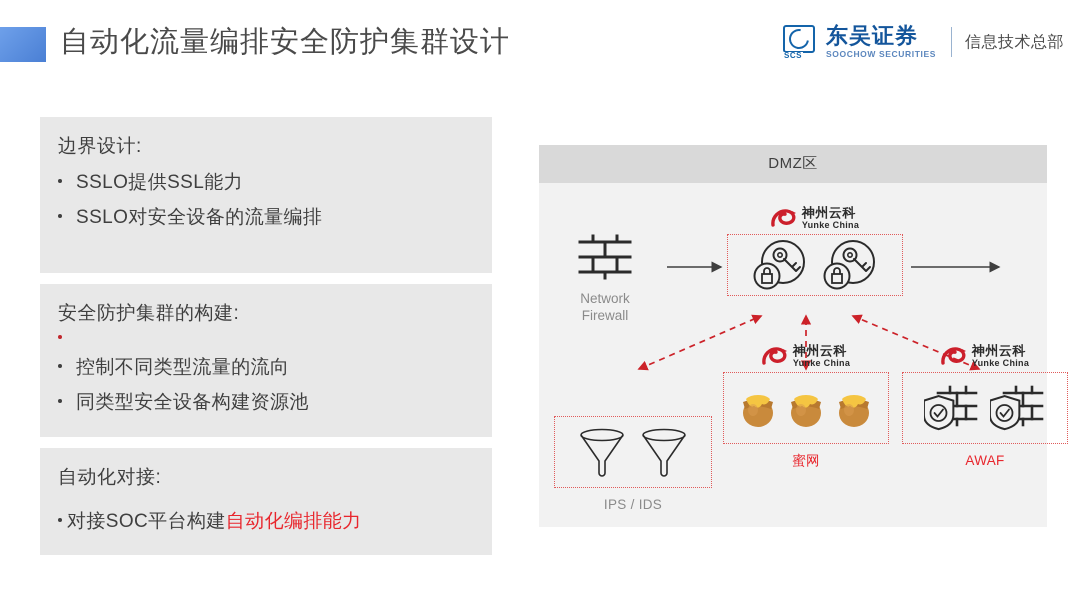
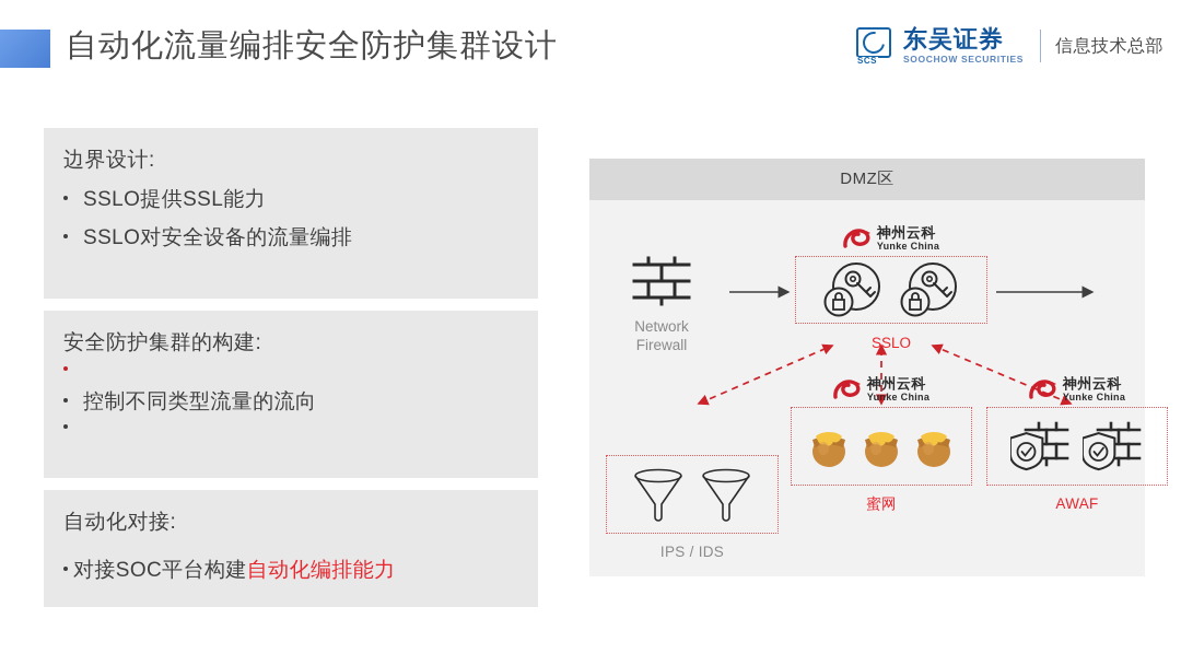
  自动化流量编排安全防护集群设计
  SCS
  东吴证券
  SOOCHOW SECURITIES
  信息技术总部
  边界设计:
  SSLO提供SSL能力
  SSLO对安全设备的流量编排
  安全防护集群的构建:
  控制不同类型流量的流向
- 同类型安全设备构建资源池
  自动化对接:
  对接SOC平台构建
  自动化编排能力
  DMZ区
  Network
  Firewall
  神州云科
  Yunke China
+ SSLO
  IPS / IDS
  神州云科
  Yunke China
  蜜网
  神州云科
  Yunke China
  AWAF
